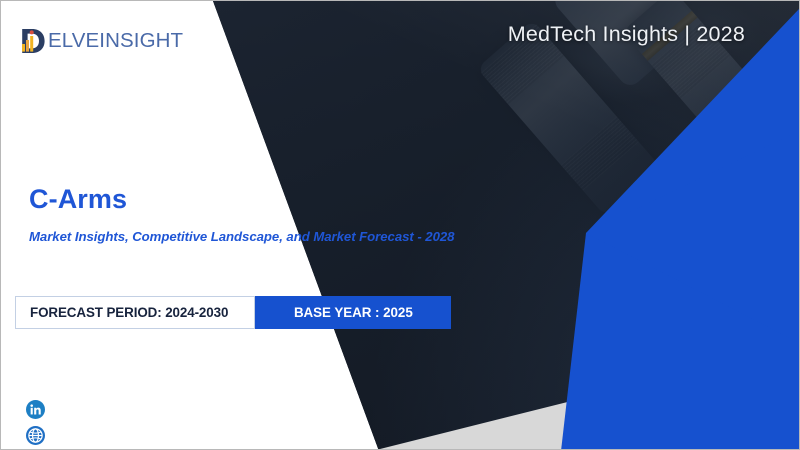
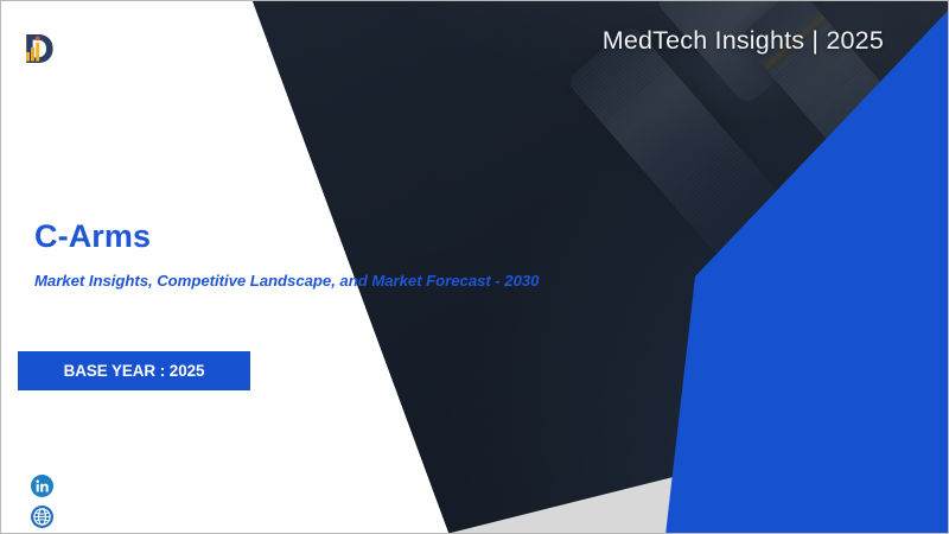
- ELVEINSIGHT
- MedTech Insights | 2028
+ MedTech Insights | 2025
  C-Arms
- Market Insights, Competitive Landscape, and Market Forecast - 2028
+ Market Insights, Competitive Landscape, and Market Forecast - 2030
- FORECAST PERIOD: 2024-2030
  BASE YEAR : 2025
